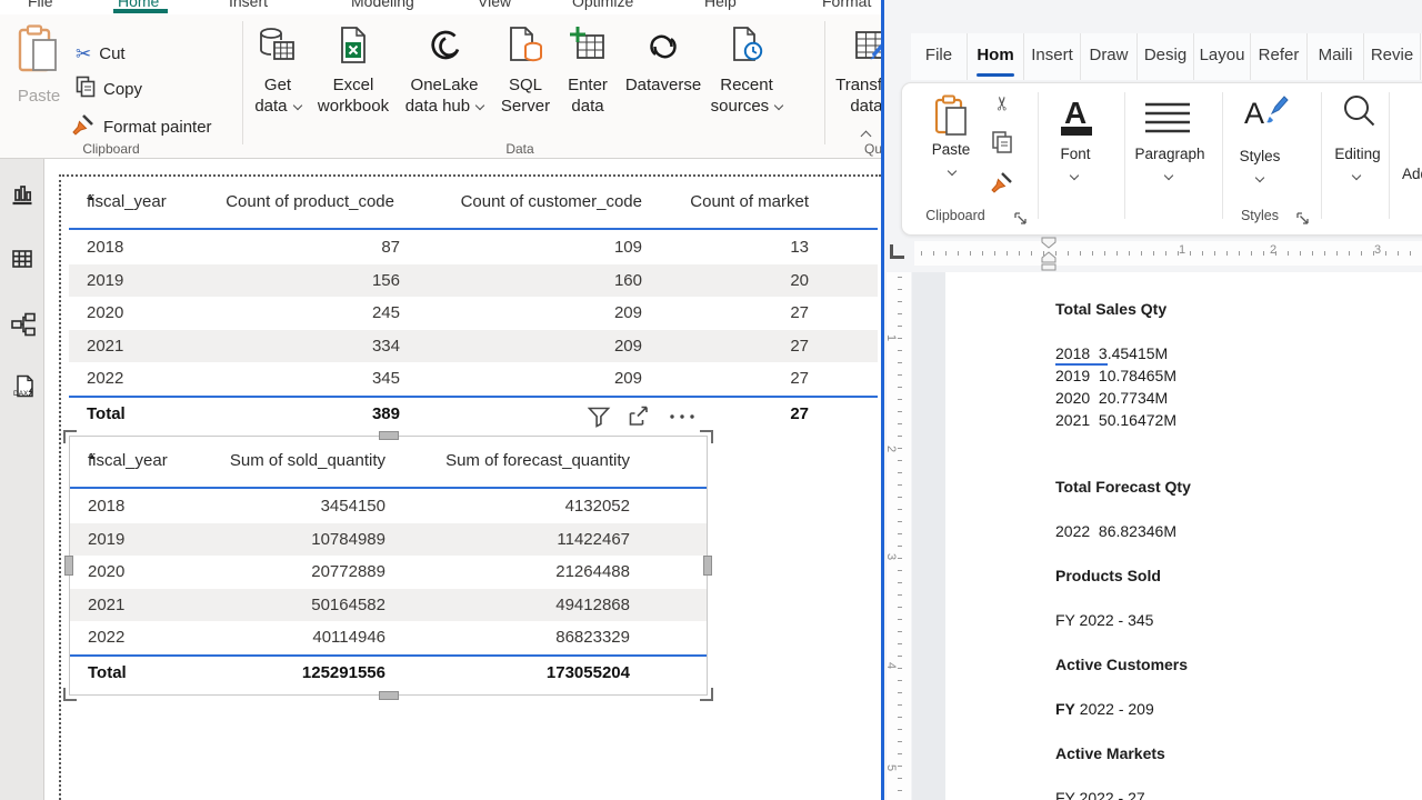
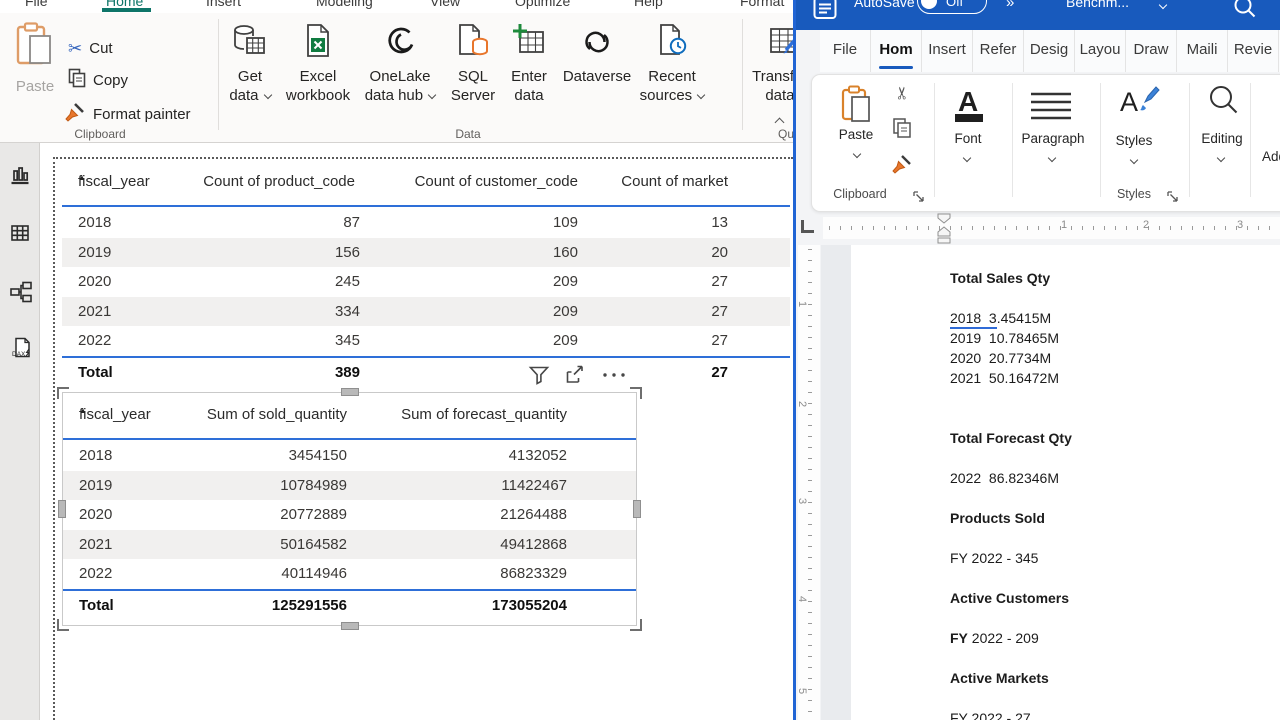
  File
  Home
  Insert
  Modeling
  View
  Optimize
  Help
  Format
  Paste
  ✂
  Cut
  Copy
  Format painter
  Clipboard
  Get
  data
  Excel
  workbook
  OneLake
  data hub
  SQL
  Server
  Enter
  data
  Dataverse
  Recent
  sources
  Data
  data
  fiscal_year
  Count of product_code
  Count of customer_code
  Count of market
  ▲
  2018
  87
  109
  13
  2019
  156
  160
  20
  2020
  245
  209
  27
  2021
  334
  209
  27
  2022
  345
  209
  27
  Total
  389
  27
  fiscal_year
  Sum of sold_quantity
  Sum of forecast_quantity
  ▲
  2018
  3454150
  4132052
  2019
  10784989
  11422467
  2020
  20772889
  21264488
  2021
  50164582
  49412868
  2022
  40114946
  86823329
  Total
  125291556
  173055204
+ AutoSave
+ Off
+ »
+ Benchm...
  File
  Hom
  Insert
- Draw
+ Refer
  Desig
  Layou
- Refer
+ Draw
  Maili
  Revie
  Paste
  Clipboard
  A
  Font
  Paragraph
  A
  Styles
  Styles
  Editing
  Total Sales Qty
  2018 3.45415M
  2019 10.78465M
  2020 20.7734M
  2021 50.16472M
  Total Forecast Qty
  2022 86.82346M
  Products Sold
  FY 2022 - 345
  Active Customers
  FY 2022 - 209
  Active Markets
  FY 2022 - 27
  1
  2
  3
